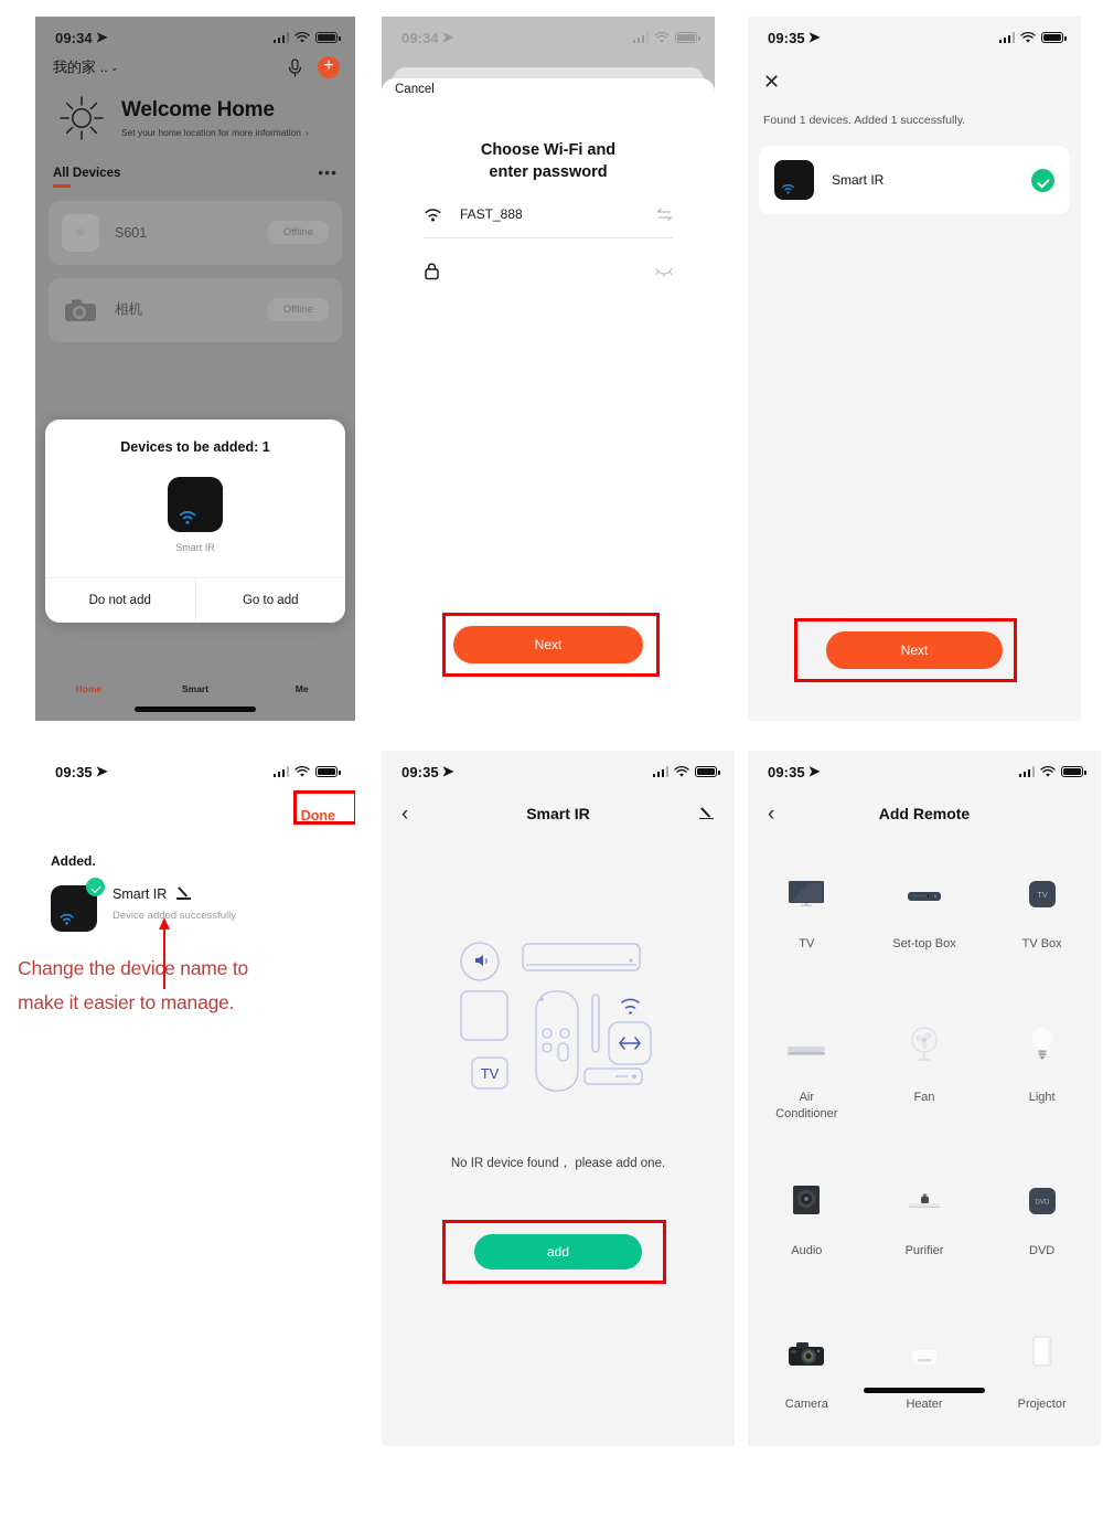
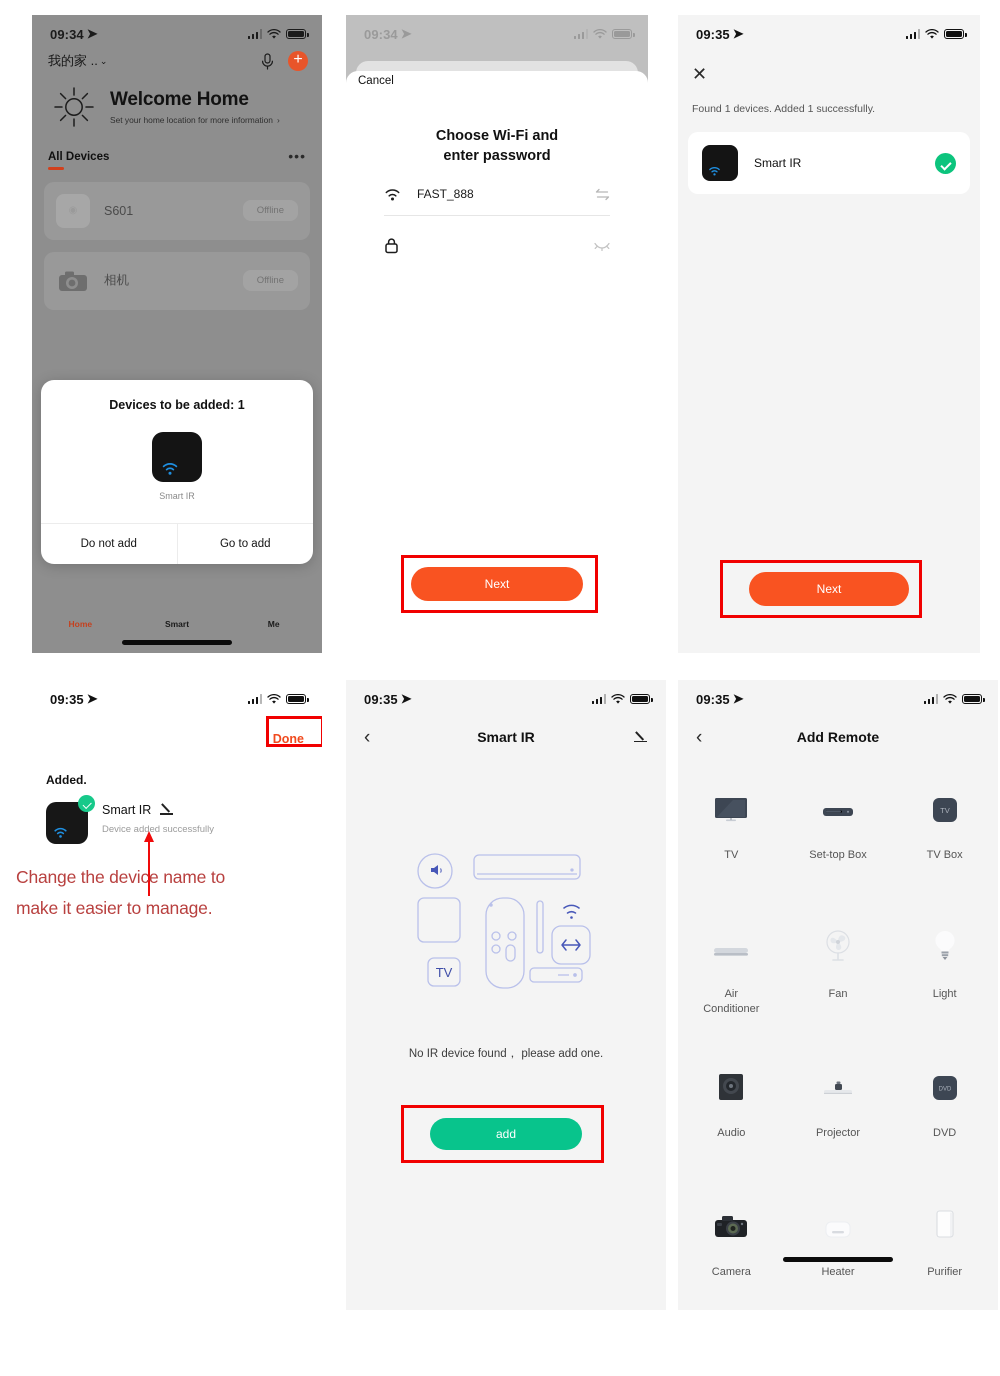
  09:34
  ➤
  我的家 ..
  ⌄
  +
  Welcome Home
  Set your home location for more information
  ›
  All Devices
  •••
  S601
  Offline
  相机
  Offline
  Devices to be added: 1
  Smart IR
  Do not add
  Go to add
  Home
  Smart
  Me
  09:34
  ➤
  Cancel
  Choose Wi-Fi and
  enter password
  FAST_888
  Next
  09:35
  ➤
  ✕
  Found 1 devices. Added 1 successfully.
  Smart IR
  Next
  09:35
  ➤
  Done
  Added.
  Smart IR
  Device added successfully
  Change the device name to
  make it easier to manage.
  09:35
  ➤
  ‹
  Smart IR
  TV
  No IR device found， please add one.
  add
  09:35
  ➤
  ‹
  Add Remote
  TV
  Set-top Box
  TV
  TV Box
  Air
  Conditioner
  Fan
  Light
  Audio
- Purifier
+ Projector
  DVD
  Camera
  Heater
- Projector
+ Purifier
